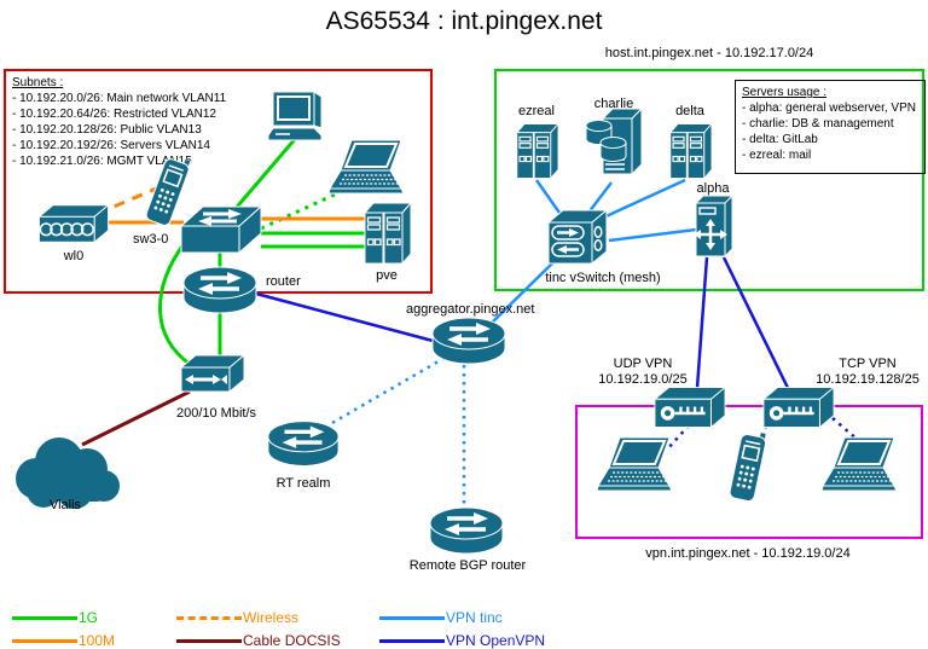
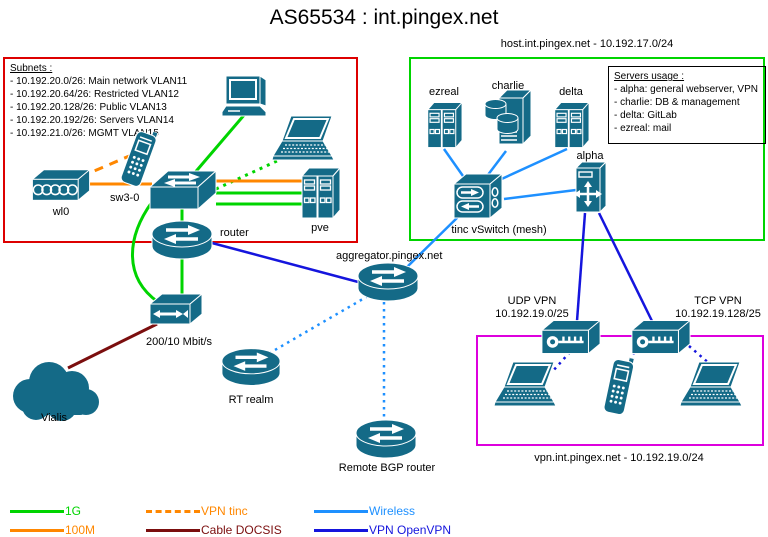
  AS65534 : int.pingex.net
  host.int.pingex.net - 10.192.17.0/24
  vpn.int.pingex.net - 10.192.19.0/24
  Subnets :
  - 10.192.20.0/26: Main network VLAN11
  - 10.192.20.64/26: Restricted VLAN12
  - 10.192.20.128/26: Public VLAN13
  - 10.192.20.192/26: Servers VLAN14
  - 10.192.21.0/26: MGMT VL1
  Servers usage :
  - alpha: general webserver, VPN
  - charlie: DB & management
  - delta: GitLab
  - ezreal: mail
  wl0
  sw3-0
  router
  pve
  200/10 Mbit/s
  Vialis
  aggregator.pingex.net
  RT realm
  Remote BGP router
  ezreal
  charlie
  delta
  alpha
  tinc vSwitch (mesh)
  UDP VPN
  10.192.19.0/25
  TCP VPN
  10.192.19.128/25
  1G
  100M
- Wireless
+ VPN tinc
  Cable DOCSIS
- VPN tinc
+ Wireless
  VPN OpenVPN
